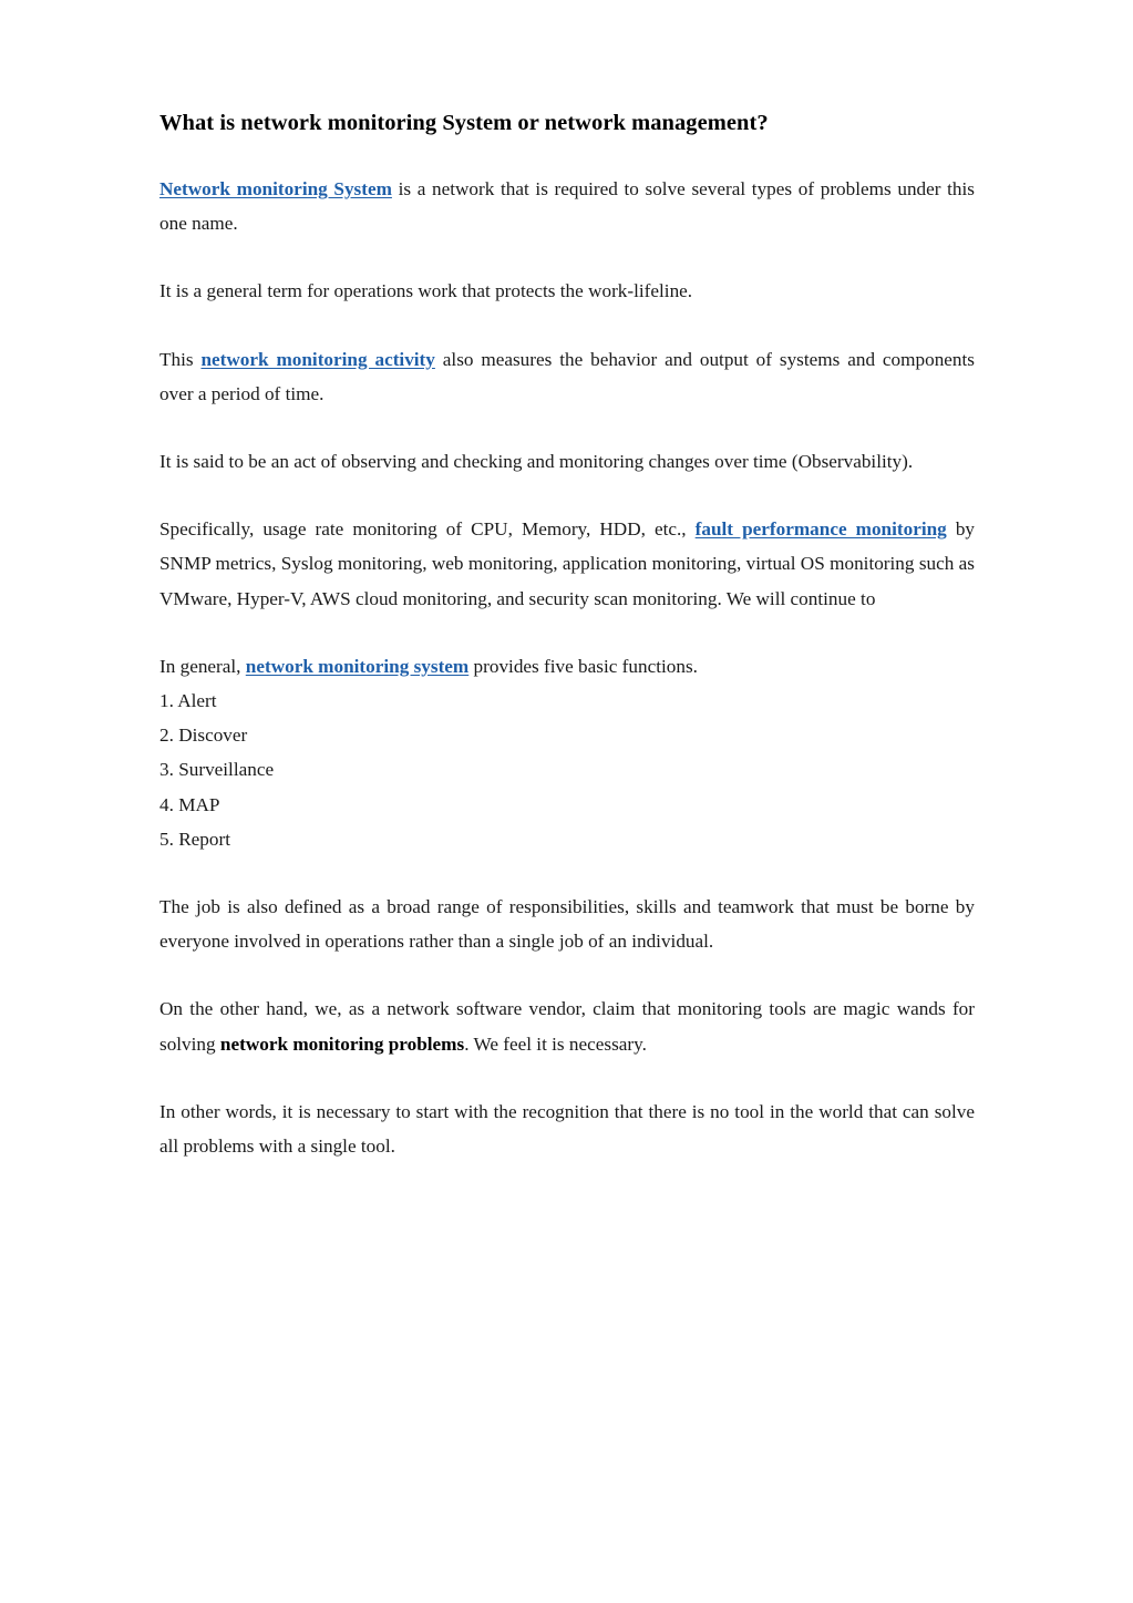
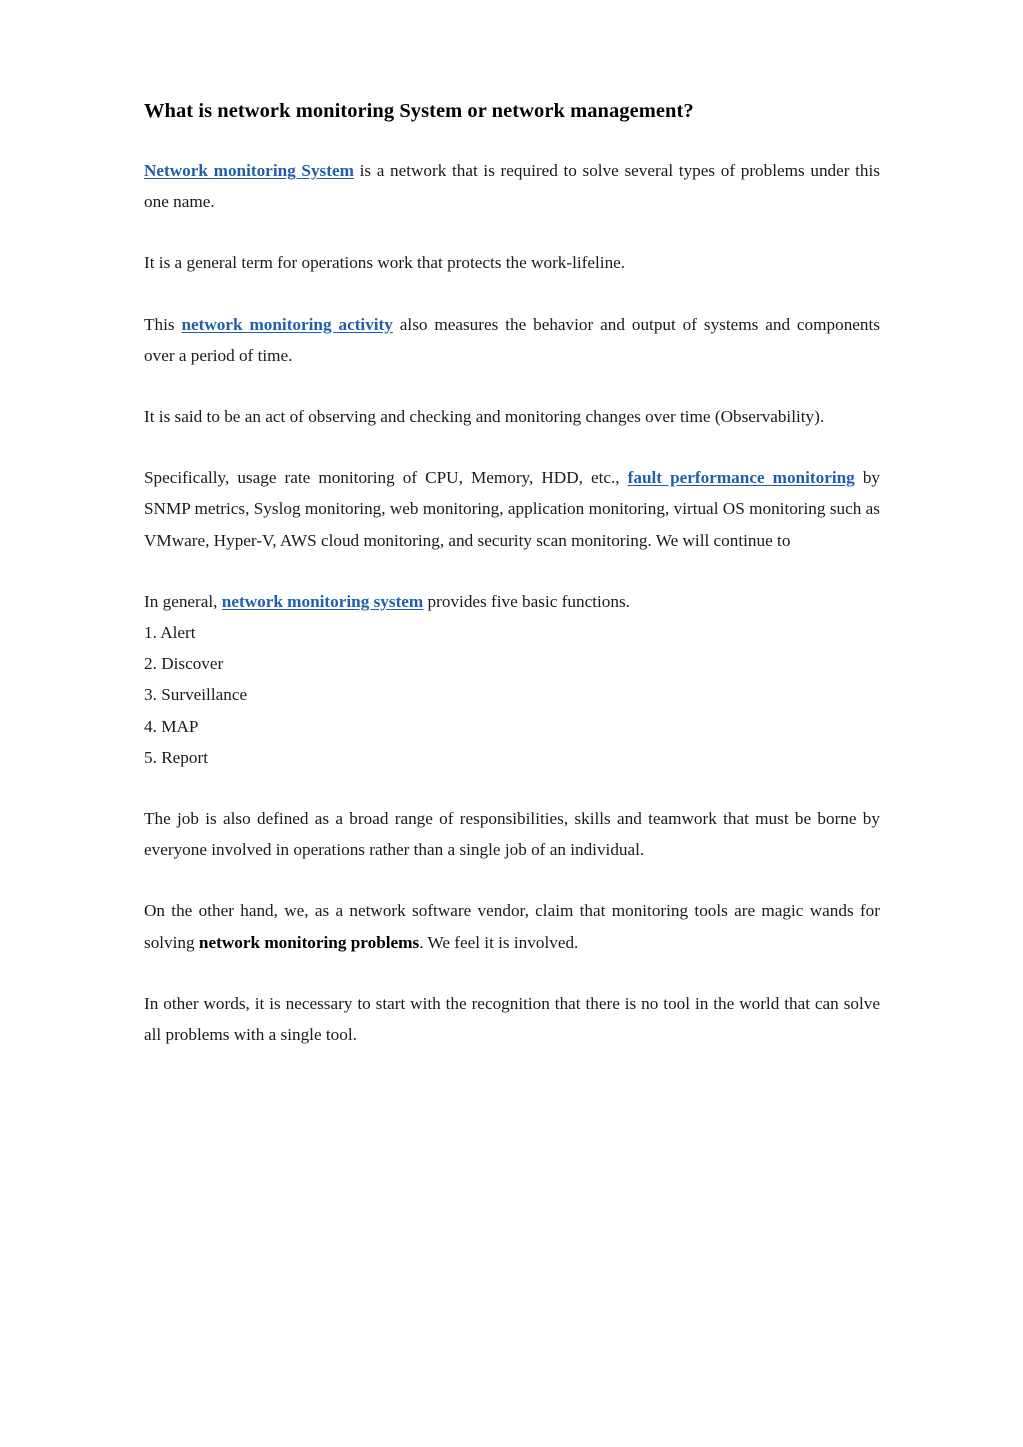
  What is network monitoring System or network management?
  Network monitoring System is a network that is required to solve several types of problems under this one name.
  It is a general term for operations work that protects the work-lifeline.
  This network monitoring activity also measures the behavior and output of systems and components over a period of time.
  It is said to be an act of observing and checking and monitoring changes over time (Observability).
  Specifically, usage rate monitoring of CPU, Memory, HDD, etc., fault performance monitoring by SNMP metrics, Syslog monitoring, web monitoring, application monitoring, virtual OS monitoring such as VMware, Hyper-V, AWS cloud monitoring, and security scan monitoring. We will continue to
  In general, network monitoring system provides five basic functions.
  1. Alert
  2. Discover
  3. Surveillance
  4. MAP
  5. Report
  The job is also defined as a broad range of responsibilities, skills and teamwork that must be borne by everyone involved in operations rather than a single job of an individual.
- On the other hand, we, as a network software vendor, claim that monitoring tools are magic wands for solving network monitoring problems. We feel it is necessary.
+ On the other hand, we, as a network software vendor, claim that monitoring tools are magic wands for solving network monitoring problems. We feel it is involved.
  In other words, it is necessary to start with the recognition that there is no tool in the world that can solve all problems with a single tool.
